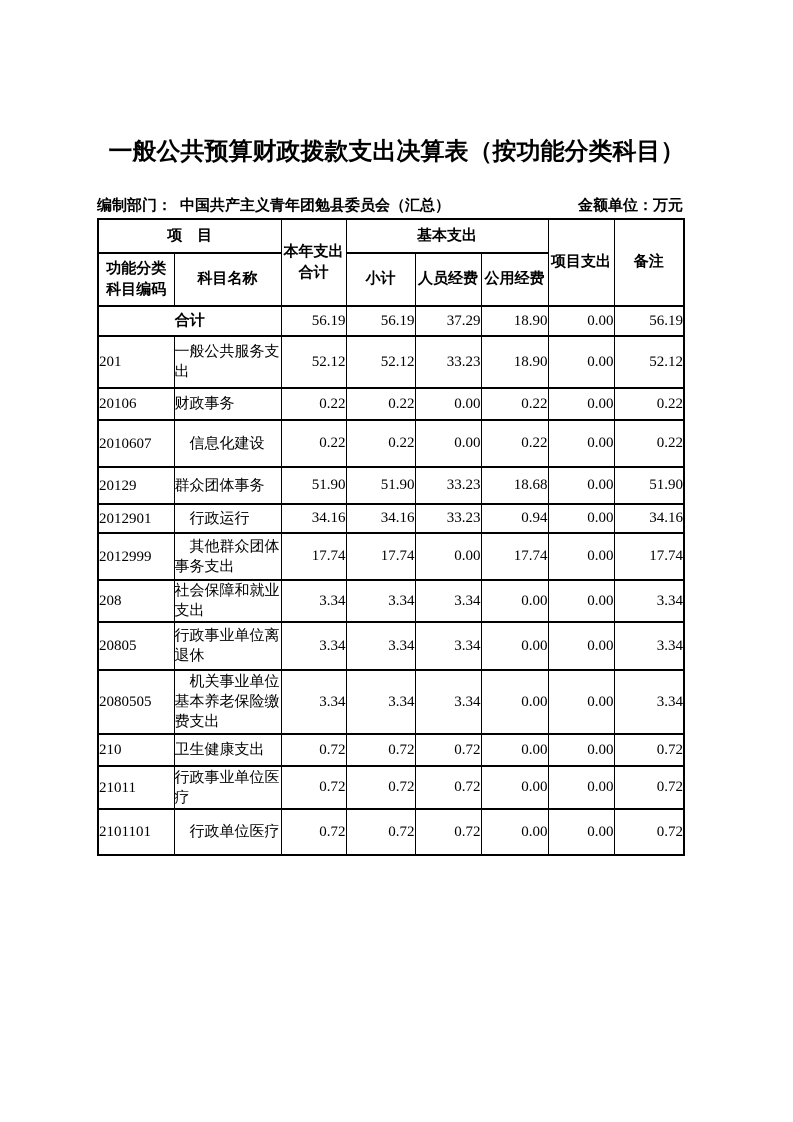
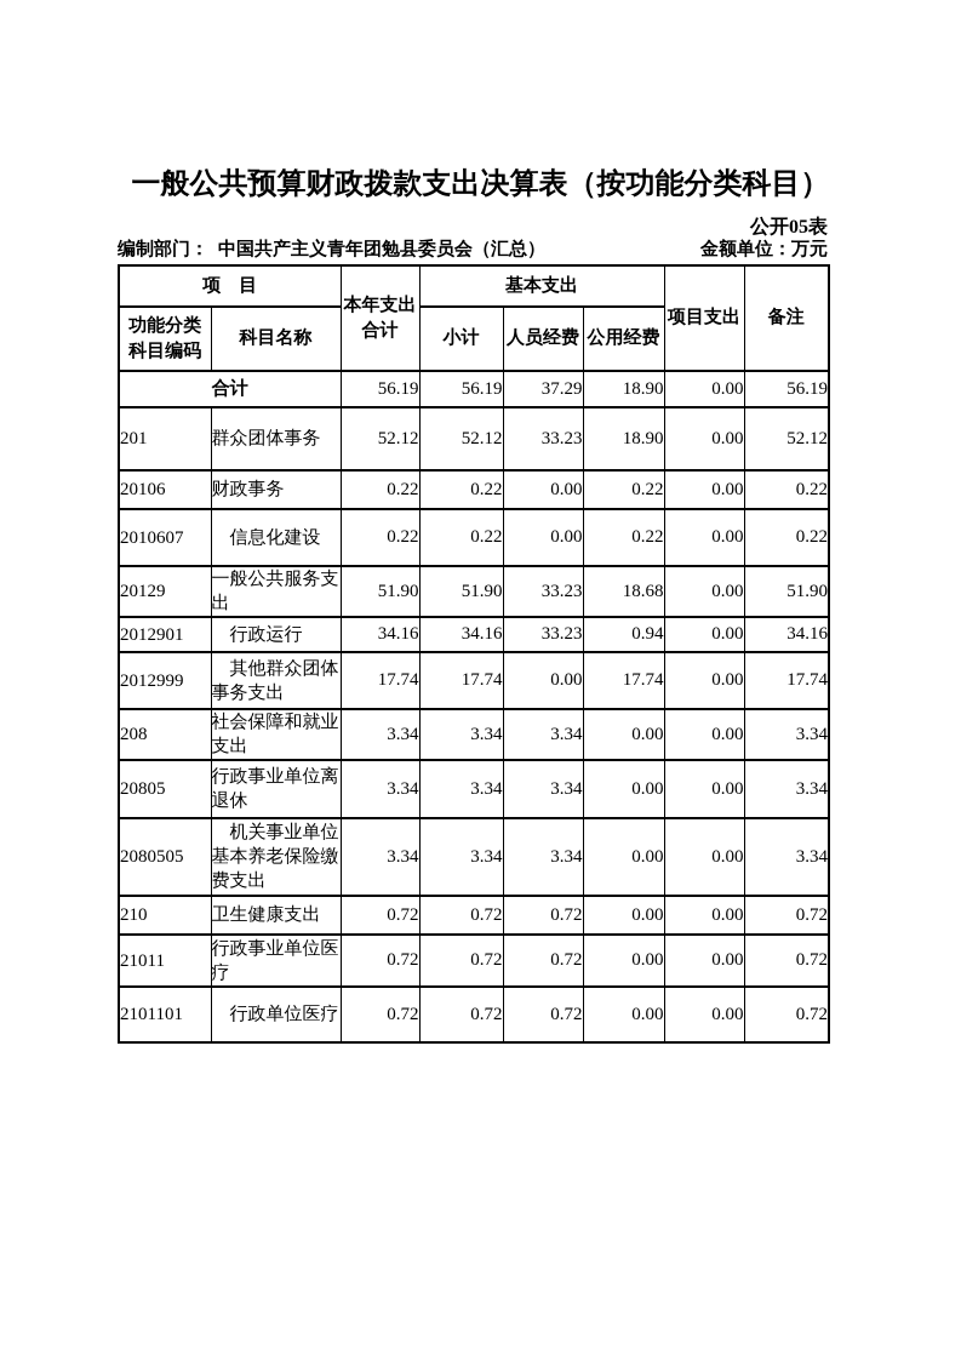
  一般公共预算财政拨款支出决算表（按功能分类科目）
+ 公开05表
  编制部门：
  中国共产主义青年团勉县委员会（汇总）
  金额单位：万元
  项 目	本年支出合计	基本支出	项目支出	备注
  功能分类科目编码	科目名称	小计	人员经费	公用经费
  合计	56.19	56.19	37.29	18.90	0.00	56.19
- 201	一般公共服务支出	52.12	52.12	33.23	18.90	0.00	52.12
+ 201	群众团体事务	52.12	52.12	33.23	18.90	0.00	52.12
  20106	财政事务	0.22	0.22	0.00	0.22	0.00	0.22
  2010607	信息化建设	0.22	0.22	0.00	0.22	0.00	0.22
- 20129	群众团体事务	51.90	51.90	33.23	18.68	0.00	51.90
+ 20129	一般公共服务支出	51.90	51.90	33.23	18.68	0.00	51.90
  2012901	行政运行	34.16	34.16	33.23	0.94	0.00	34.16
  2012999	其他群众团体事务支出	17.74	17.74	0.00	17.74	0.00	17.74
  208	社会保障和就业支出	3.34	3.34	3.34	0.00	0.00	3.34
  20805	行政事业单位离退休	3.34	3.34	3.34	0.00	0.00	3.34
  2080505	机关事业单位基本养老保险缴费支出	3.34	3.34	3.34	0.00	0.00	3.34
  210	卫生健康支出	0.72	0.72	0.72	0.00	0.00	0.72
  21011	行政事业单位医疗	0.72	0.72	0.72	0.00	0.00	0.72
  2101101	行政单位医疗	0.72	0.72	0.72	0.00	0.00	0.72
